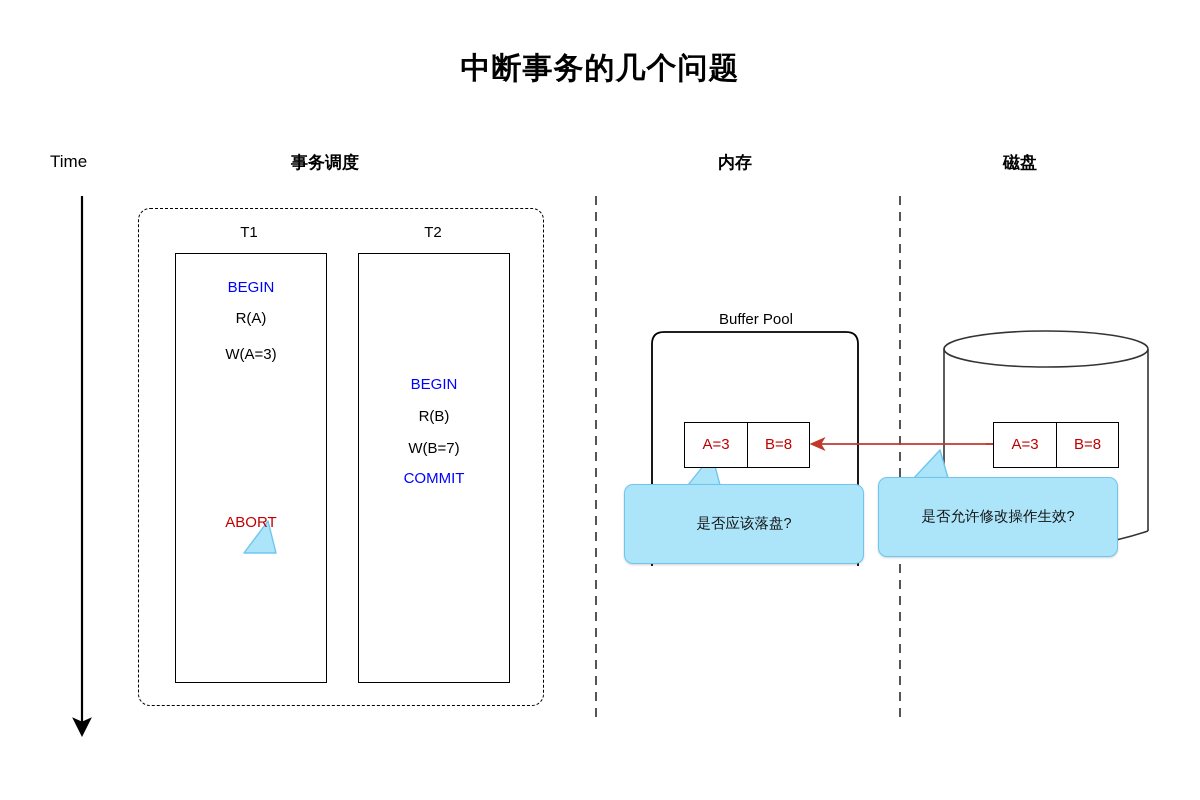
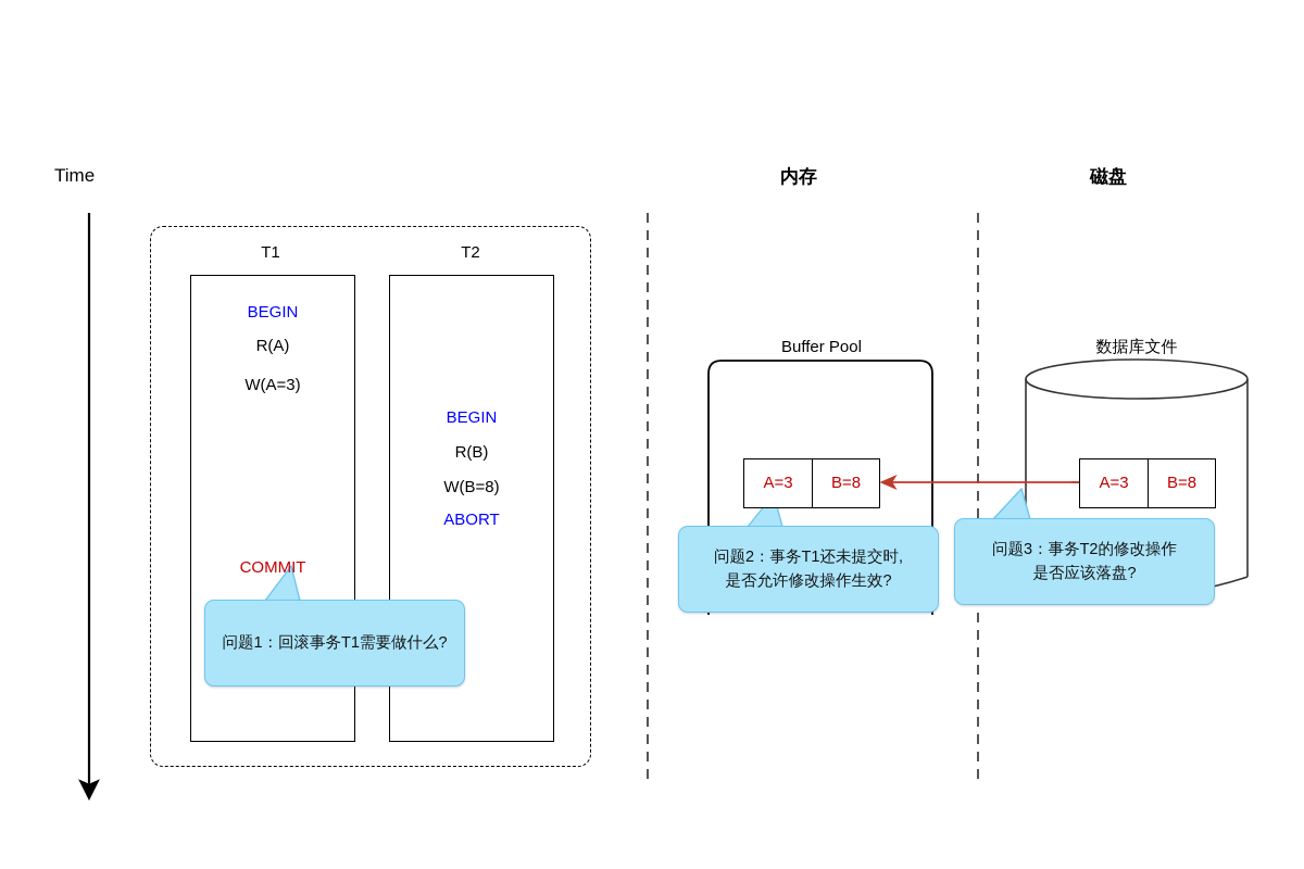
- 中断事务的几个问题
  Time
- 事务调度
  内存
  磁盘
  T1
  T2
  BEGIN
  R(A)
  W(A=3)
- ABORT
+ COMMIT
  BEGIN
  R(B)
- W(B=7)
+ W(B=8)
- COMMIT
+ ABORT
  Buffer Pool
  A=3
  B=8
+ 数据库文件
  A=3
  B=8
+ 问题1：回滚事务T1需要做什么?
+ 问题2：事务T1还未提交时,
- 是否应该落盘?
+ 是否允许修改操作生效?
+ 问题3：事务T2的修改操作
- 是否允许修改操作生效?
+ 是否应该落盘?
